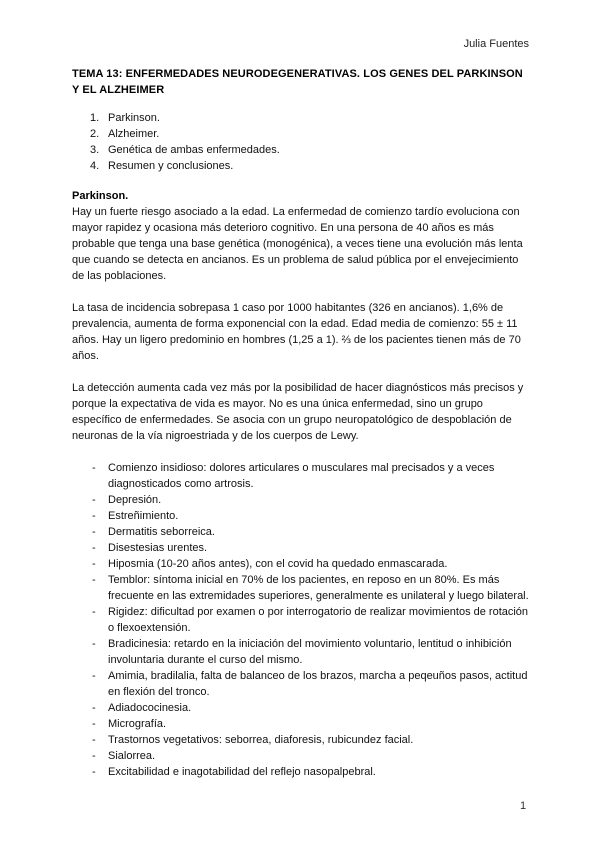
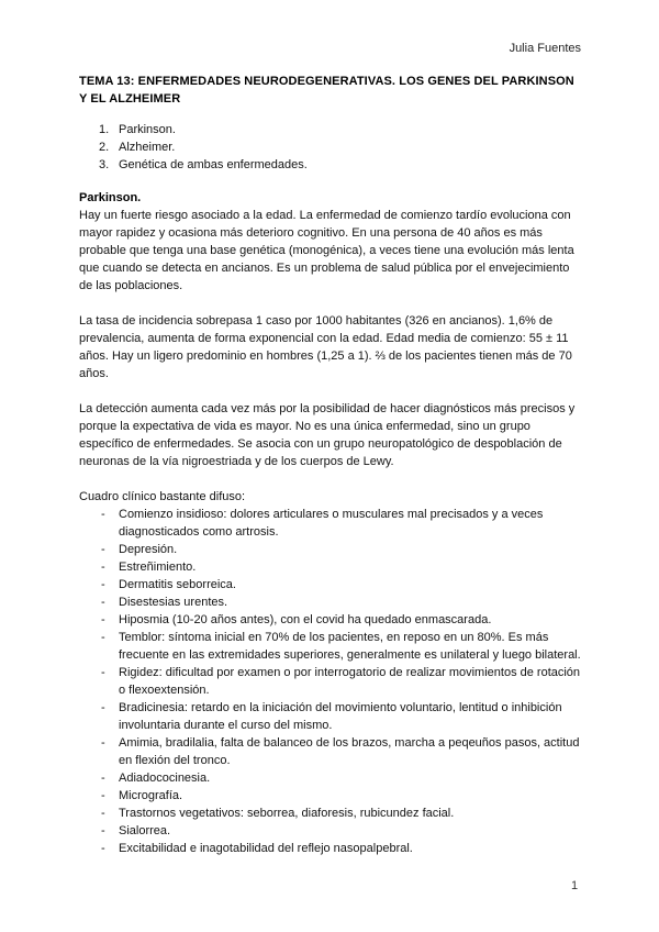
  Julia Fuentes
  TEMA 13: ENFERMEDADES NEURODEGENERATIVAS. LOS GENES DEL PARKINSON Y EL ALZHEIMER
  1.
  Parkinson.
  2.
  Alzheimer.
  3.
  Genética de ambas enfermedades.
- 4.
- Resumen y conclusiones.
  Parkinson.
  Hay un fuerte riesgo asociado a la edad. La enfermedad de comienzo tardío evoluciona con mayor rapidez y ocasiona más deterioro cognitivo. En una persona de 40 años es más probable que tenga una base genética (monogénica), a veces tiene una evolución más lenta que cuando se detecta en ancianos. Es un problema de salud pública por el envejecimiento de las poblaciones.
  La tasa de incidencia sobrepasa 1 caso por 1000 habitantes (326 en ancianos). 1,6% de prevalencia, aumenta de forma exponencial con la edad. Edad media de comienzo: 55 ± 11 años. Hay un ligero predominio en hombres (1,25 a 1). ⅔ de los pacientes tienen más de 70 años.
  La detección aumenta cada vez más por la posibilidad de hacer diagnósticos más precisos y porque la expectativa de vida es mayor. No es una única enfermedad, sino un grupo específico de enfermedades. Se asocia con un grupo neuropatológico de despoblación de neuronas de la vía nigroestriada y de los cuerpos de Lewy.
+ Cuadro clínico bastante difuso:
  -
  Comienzo insidioso: dolores articulares o musculares mal precisados y a veces diagnosticados como artrosis.
  -
  Depresión.
  -
  Estreñimiento.
  -
  Dermatitis seborreica.
  -
  Disestesias urentes.
  -
  Hiposmia (10-20 años antes), con el covid ha quedado enmascarada.
  -
  Temblor: síntoma inicial en 70% de los pacientes, en reposo en un 80%. Es más frecuente en las extremidades superiores, generalmente es unilateral y luego bilateral.
  -
  Rigidez: dificultad por examen o por interrogatorio de realizar movimientos de rotación o flexoextensión.
  -
  Bradicinesia: retardo en la iniciación del movimiento voluntario, lentitud o inhibición involuntaria durante el curso del mismo.
  -
  Amimia, bradilalia, falta de balanceo de los brazos, marcha a peqeuños pasos, actitud en flexión del tronco.
  -
  Adiadococinesia.
  -
  Micrografía.
  -
  Trastornos vegetativos: seborrea, diaforesis, rubicundez facial.
  -
  Sialorrea.
  -
  Excitabilidad e inagotabilidad del reflejo nasopalpebral.
  1
